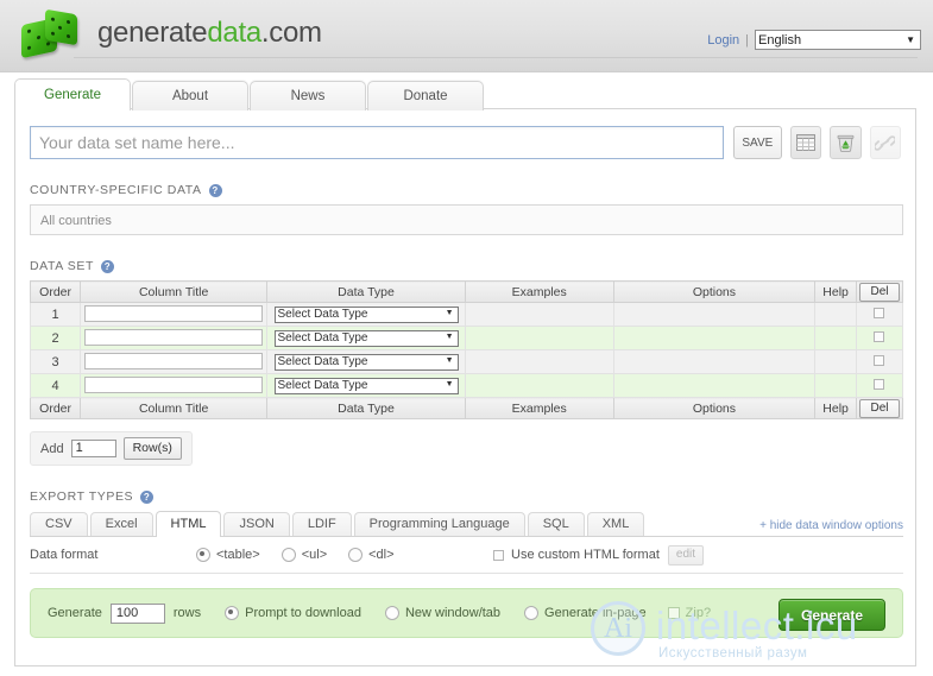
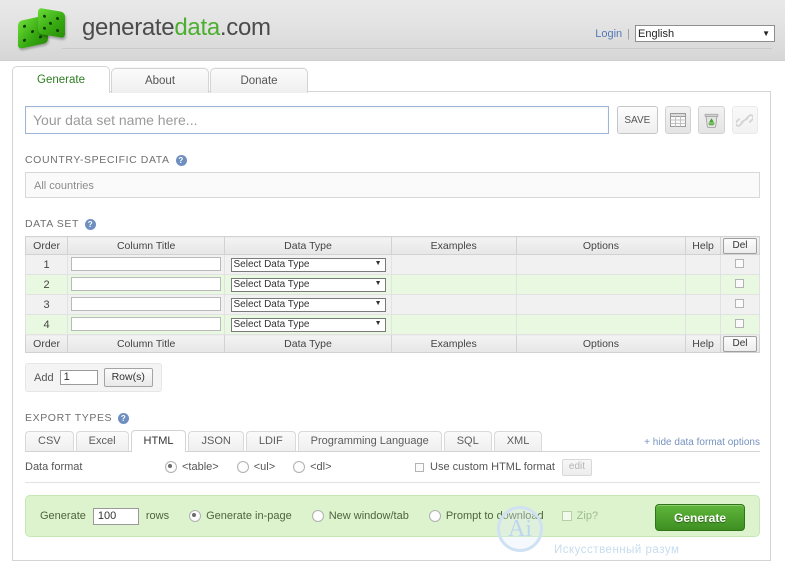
  generatedata.com
  Login
  |
  English
  ▼
  Generate
  About
- News
  Donate
  Your data set name here...
  SAVE
  COUNTRY-SPECIFIC DATA
  ?
  All countries
  DATA SET
  ?
  Order	Column Title	Data Type	Examples	Options	Help	Del
  1		Select Data Type
  2		Select Data Type
  3		Select Data Type
  4		Select Data Type
  Order	Column Title	Data Type	Examples	Options	Help	Del
  Add
  1
  Row(s)
  EXPORT TYPES
  ?
  CSV
  Excel
  HTML
  JSON
  LDIF
  Programming Language
  SQL
  XML
- + hide data window options
+ + hide data format options
  Data format
  <table>
  <ul>
  <dl>
  Use custom HTML format
  edit
  Generate
  100
  rows
- Prompt to download
+ Generate in-page
  New window/tab
- Generate in-page
+ Prompt to download
  Zip?
  Generate
  Ai
- intellect.icu
  Искусственный разум
